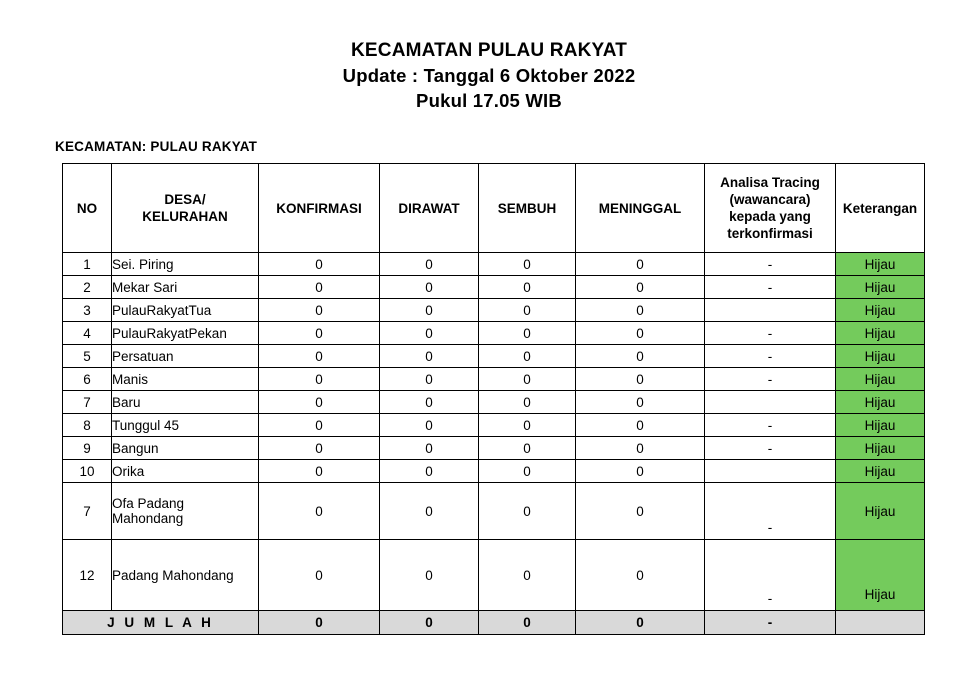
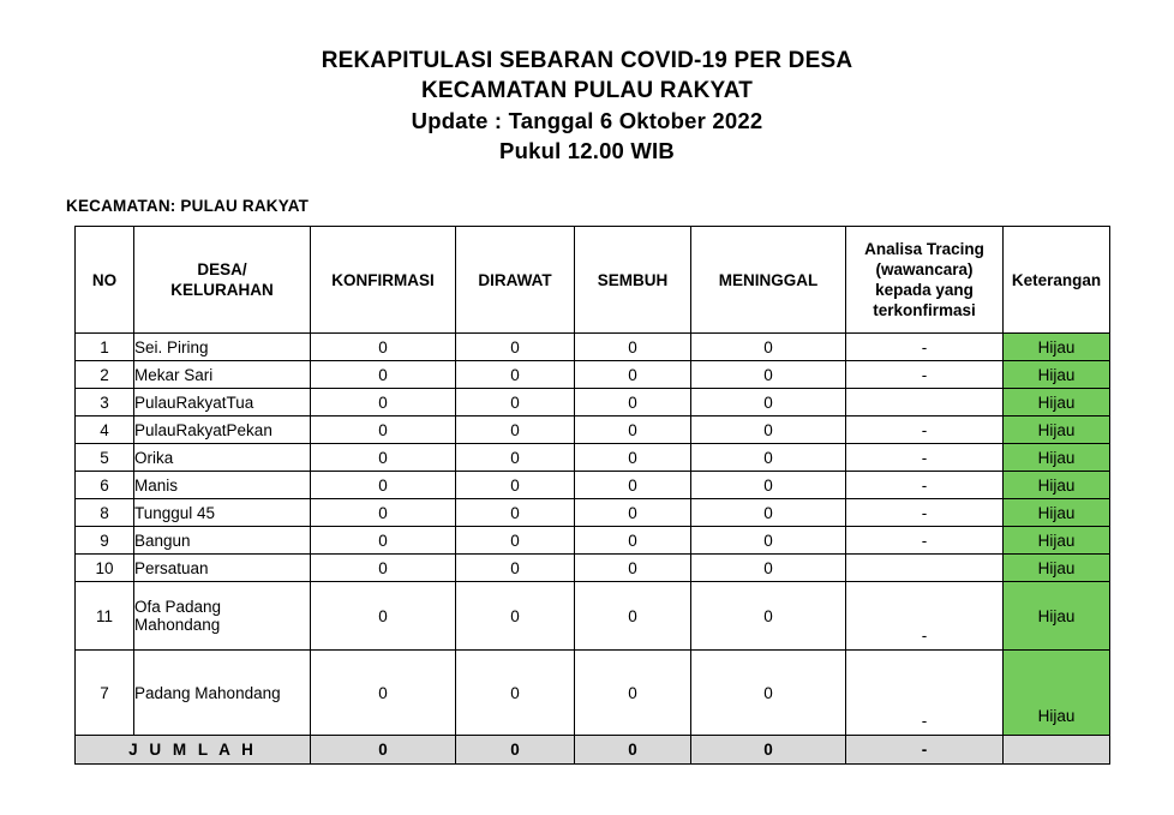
+ REKAPITULASI SEBARAN COVID-19 PER DESA
  KECAMATAN PULAU RAKYAT
  Update : Tanggal 6 Oktober 2022
- Pukul 17.05 WIB
+ Pukul 12.00 WIB
  KECAMATAN: PULAU RAKYAT
  NO	DESA/ KELURAHAN	KONFIRMASI	DIRAWAT	SEMBUH	MENINGGAL	Analisa Tracing (wawancara) kepada yang terkonfirmasi	Keterangan
  1	Sei. Piring	0	0	0	0	-	Hijau
  2	Mekar Sari	0	0	0	0	-	Hijau
  3	PulauRakyatTua	0	0	0	0		Hijau
  4	PulauRakyatPekan	0	0	0	0	-	Hijau
- 5	Persatuan	0	0	0	0	-	Hijau
+ 5	Orika	0	0	0	0	-	Hijau
  6	Manis	0	0	0	0	-	Hijau
- 7	Baru	0	0	0	0		Hijau
  8	Tunggul 45	0	0	0	0	-	Hijau
  9	Bangun	0	0	0	0	-	Hijau
- 10	Orika	0	0	0	0		Hijau
+ 10	Persatuan	0	0	0	0		Hijau
- 7	Ofa Padang Mahondang	0	0	0	0	-	Hijau
+ 11	Ofa Padang Mahondang	0	0	0	0	-	Hijau
- 12	Padang Mahondang	0	0	0	0	-	Hijau
+ 7	Padang Mahondang	0	0	0	0	-	Hijau
  J U M L A H	0	0	0	0	-
